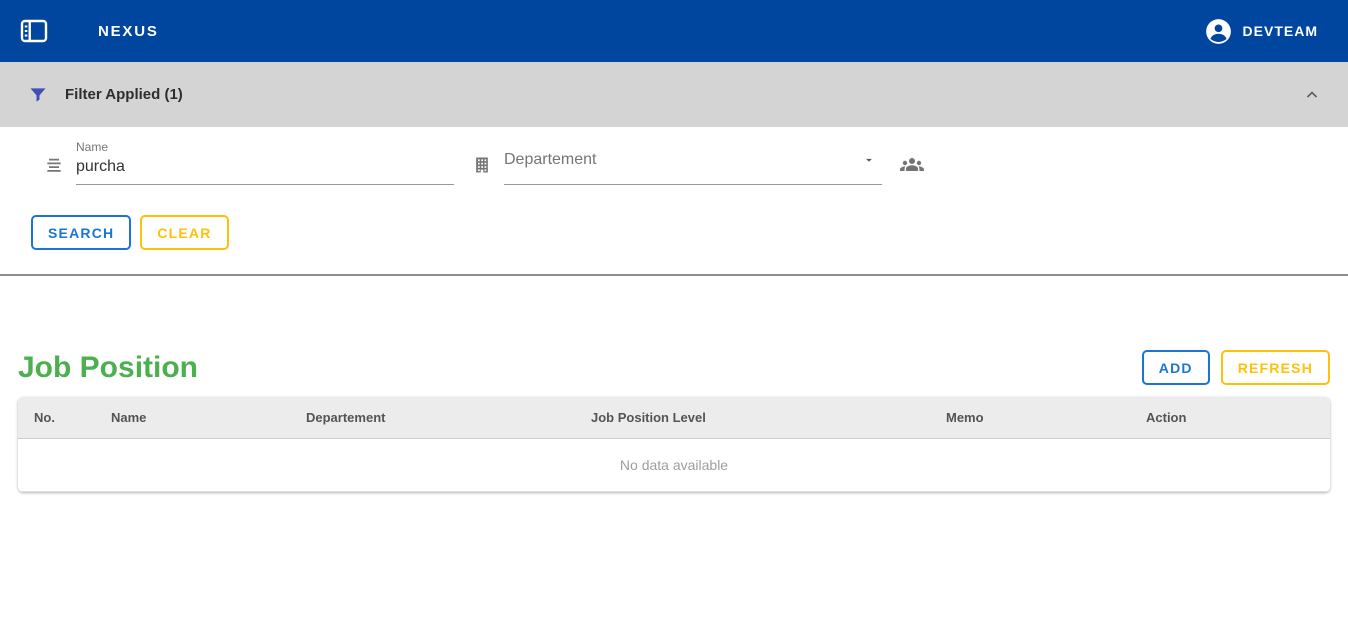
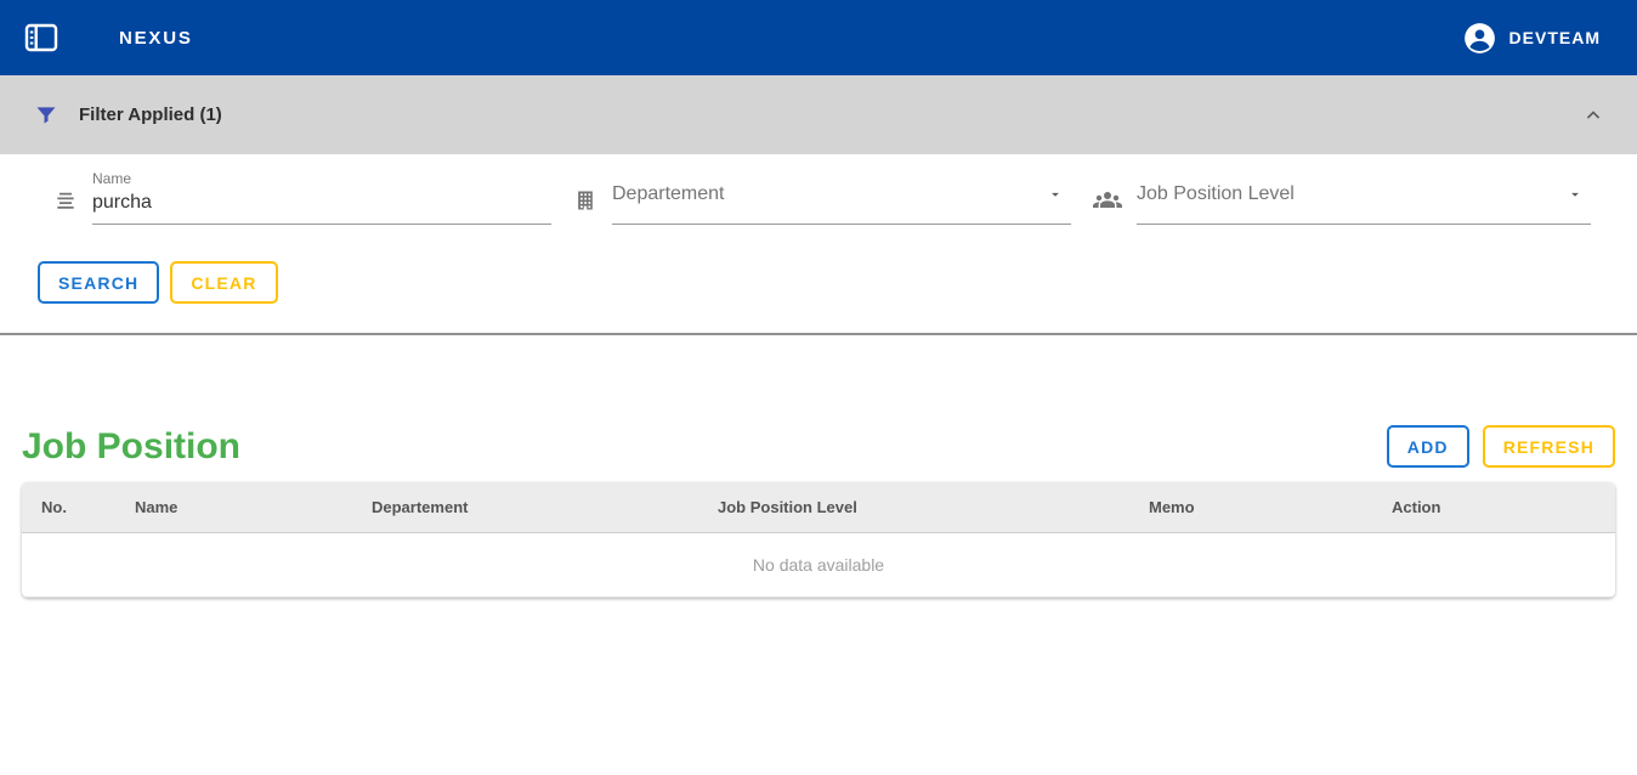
  NEXUS
  DEVTEAM
  Filter Applied (1)
  Name
  purcha
  Departement
+ Job Position Level
  SEARCH
  CLEAR
  Job Position
  ADD
  REFRESH
  No.	Name	Departement	Job Position Level	Memo	Action
  No data available
